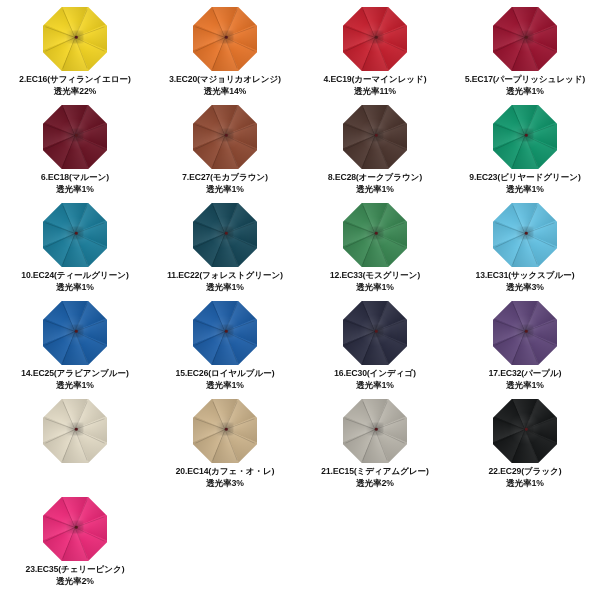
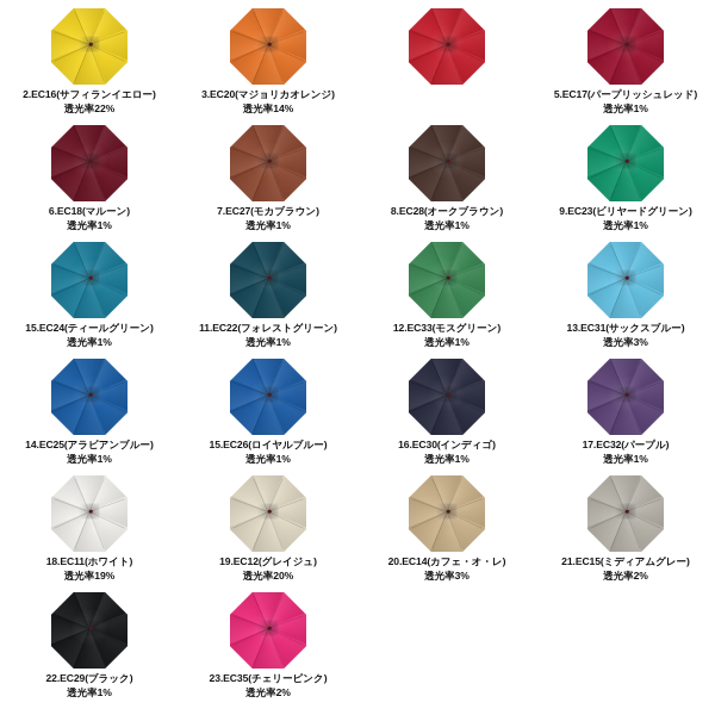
  2.EC16(サフィランイエロー)
  透光率22%
  3.EC20(マジョリカオレンジ)
  透光率14%
- 4.EC19(カーマインレッド)
- 透光率11%
  5.EC17(パープリッシュレッド)
  透光率1%
  6.EC18(マルーン)
  透光率1%
  7.EC27(モカブラウン)
  透光率1%
  8.EC28(オークブラウン)
  透光率1%
  9.EC23(ビリヤードグリーン)
  透光率1%
- 10.EC24(ティールグリーン)
+ 15.EC24(ティールグリーン)
  透光率1%
  11.EC22(フォレストグリーン)
  透光率1%
  12.EC33(モスグリーン)
  透光率1%
  13.EC31(サックスブルー)
  透光率3%
  14.EC25(アラビアンブルー)
  透光率1%
  15.EC26(ロイヤルブルー)
  透光率1%
  16.EC30(インディゴ)
  透光率1%
  17.EC32(パープル)
  透光率1%
+ 18.EC11(ホワイト)
+ 透光率19%
+ 19.EC12(グレイジュ)
+ 透光率20%
  20.EC14(カフェ・オ・レ)
  透光率3%
  21.EC15(ミディアムグレー)
  透光率2%
  22.EC29(ブラック)
  透光率1%
  23.EC35(チェリーピンク)
  透光率2%
